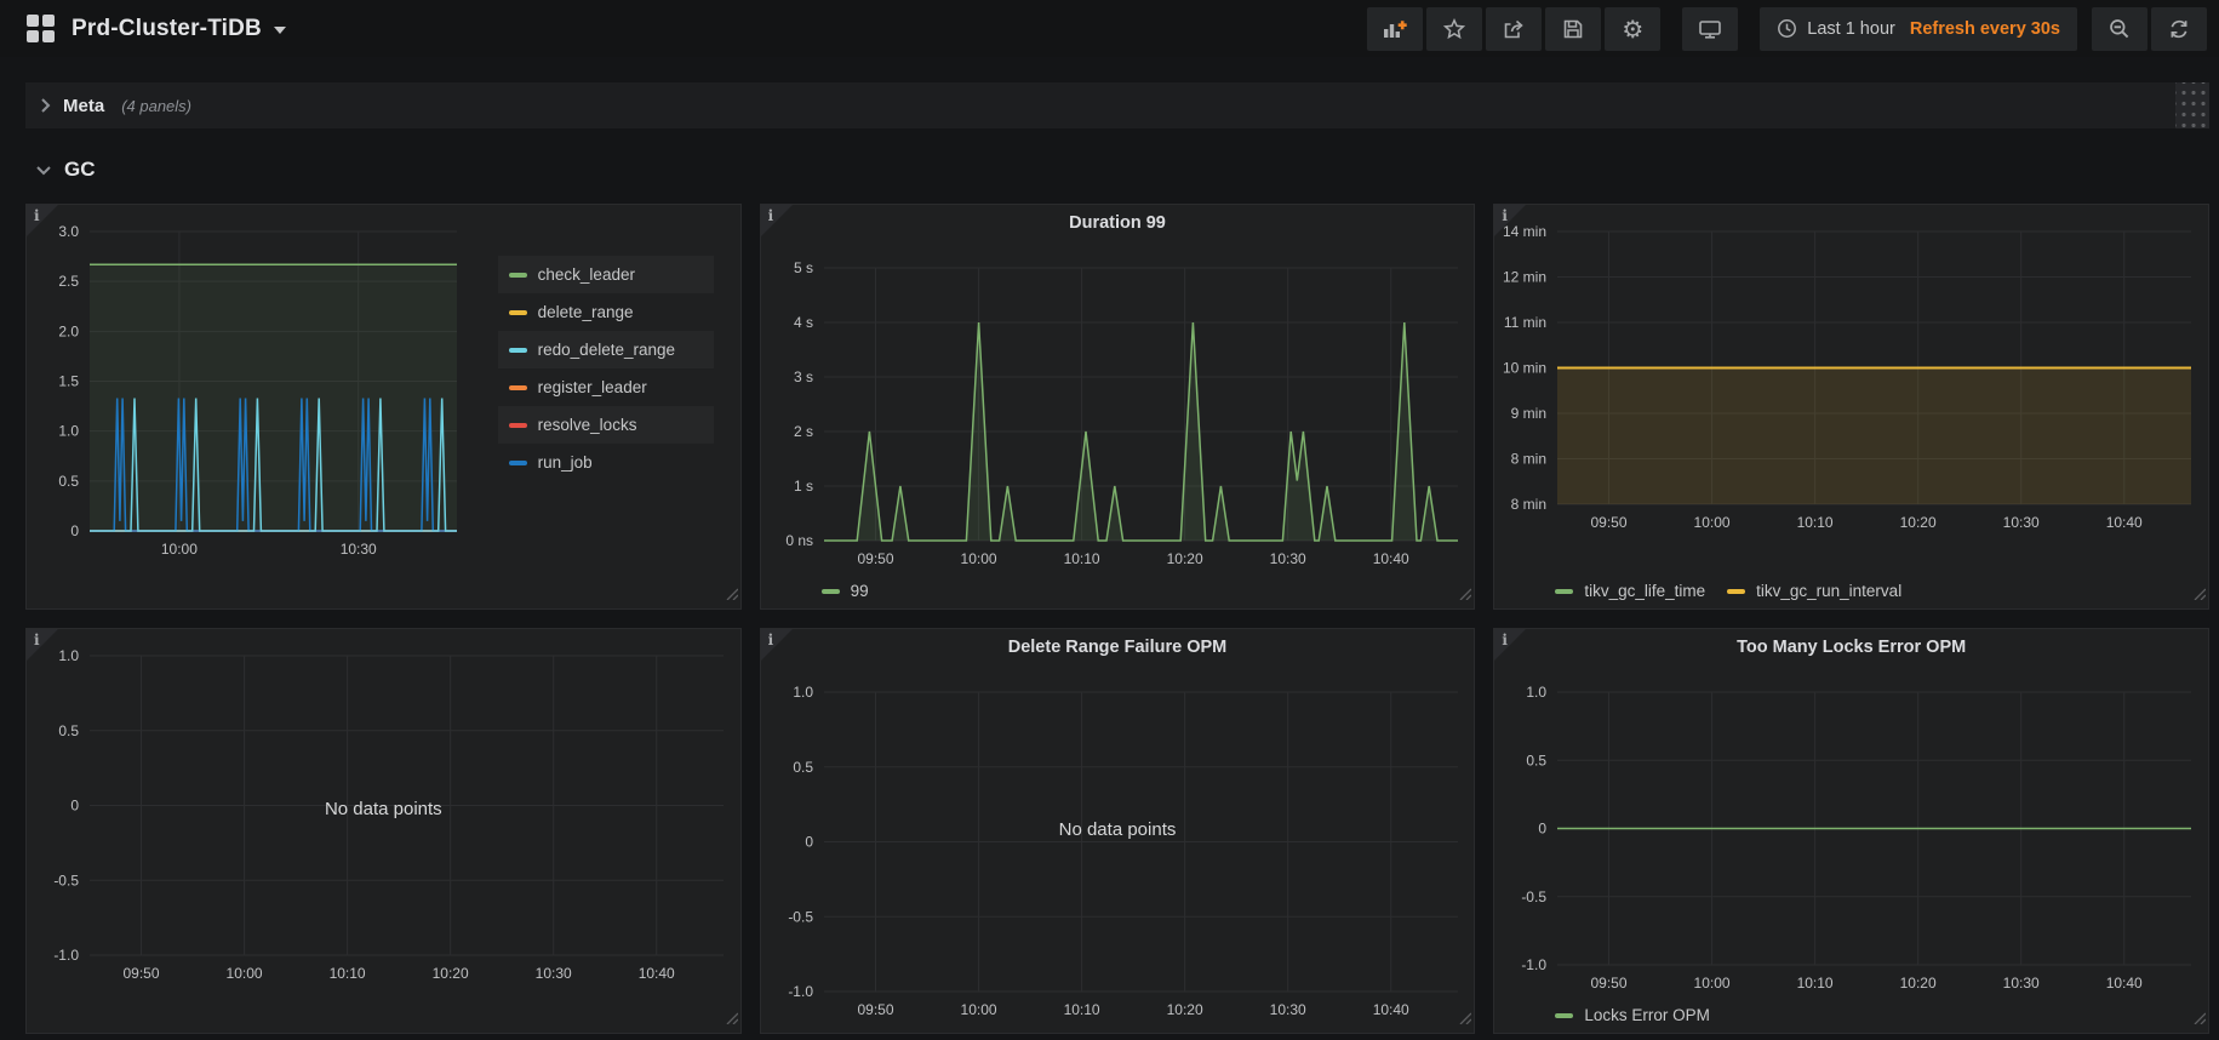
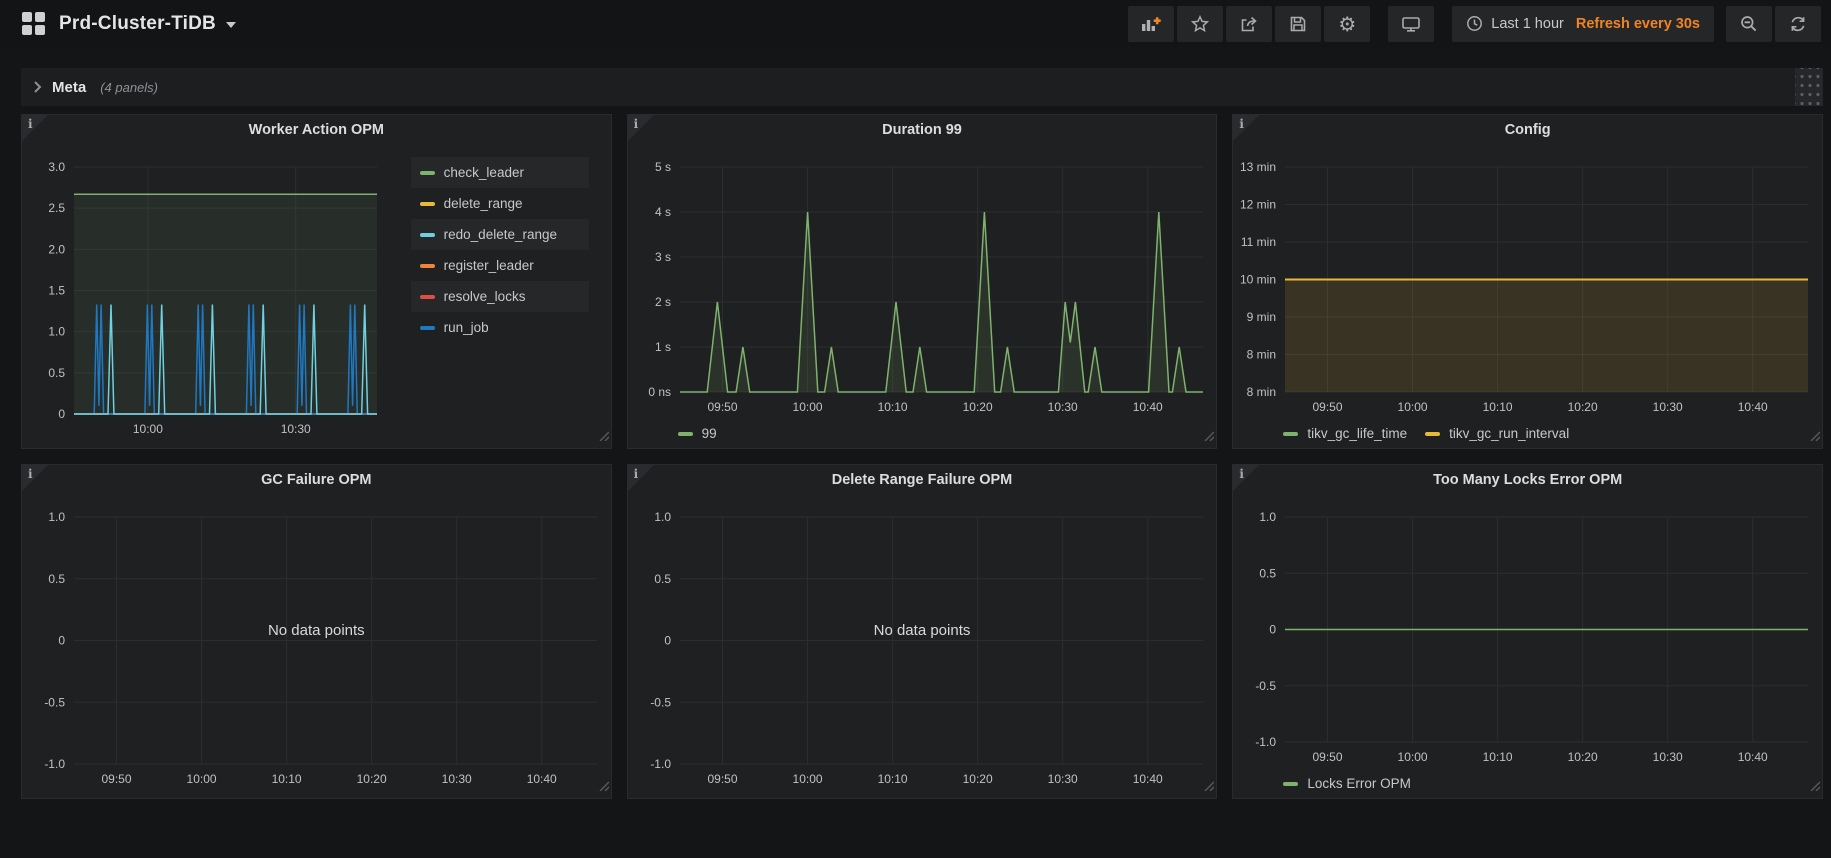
  Prd-Cluster-TiDB
  ⚙
  Last 1 hour
  Refresh every 30s
  Meta
  (4 panels)
- GC
  i
+ Worker Action OPM
  3.0
  2.5
  2.0
  1.5
  1.0
  0.5
  0
  10:00
  10:30
  check_leader
  delete_range
  redo_delete_range
  register_leader
  resolve_locks
  run_job
  i
  Duration 99
  5 s
  4 s
  3 s
  2 s
  1 s
  0 ns
  09:50
  10:00
  10:10
  10:20
  10:30
  10:40
  99
  i
+ Config
- 14 min
+ 13 min
  12 min
  11 min
  10 min
  9 min
  8 min
  8 min
  09:50
  10:00
  10:10
  10:20
  10:30
  10:40
  tikv_gc_life_time
  tikv_gc_run_interval
  i
+ GC Failure OPM
  1.0
  0.5
  0
  -0.5
  -1.0
  09:50
  10:00
  10:10
  10:20
  10:30
  10:40
  No data points
  i
  Delete Range Failure OPM
  1.0
  0.5
  0
  -0.5
  -1.0
  09:50
  10:00
  10:10
  10:20
  10:30
  10:40
  No data points
  i
  Too Many Locks Error OPM
  1.0
  0.5
  0
  -0.5
  -1.0
  09:50
  10:00
  10:10
  10:20
  10:30
  10:40
  Locks Error OPM
